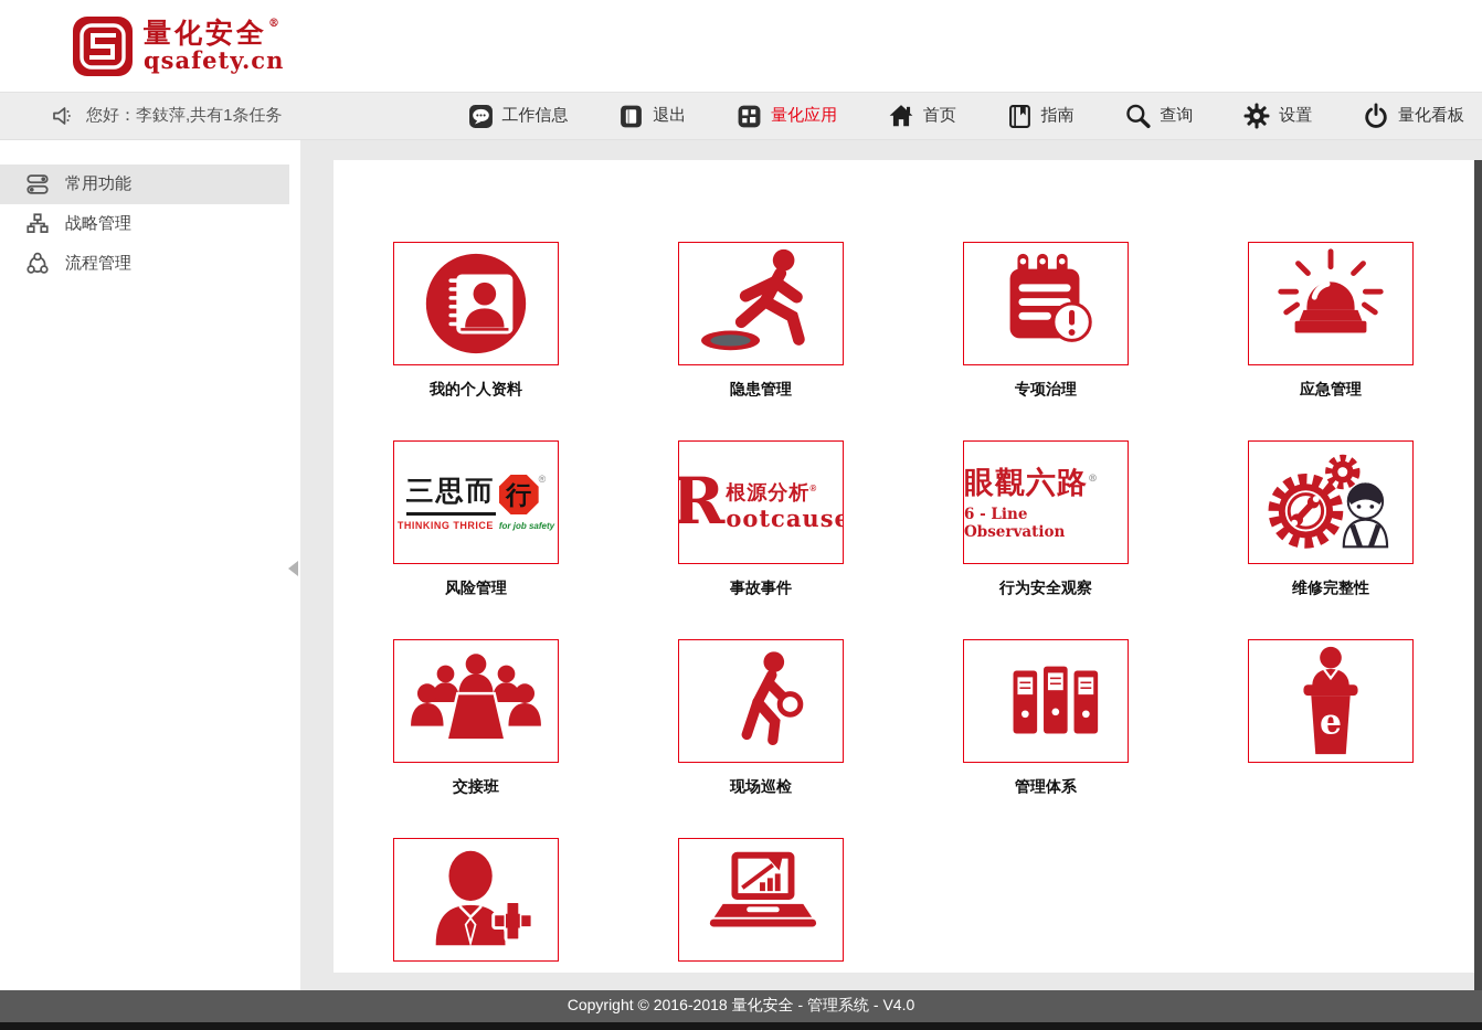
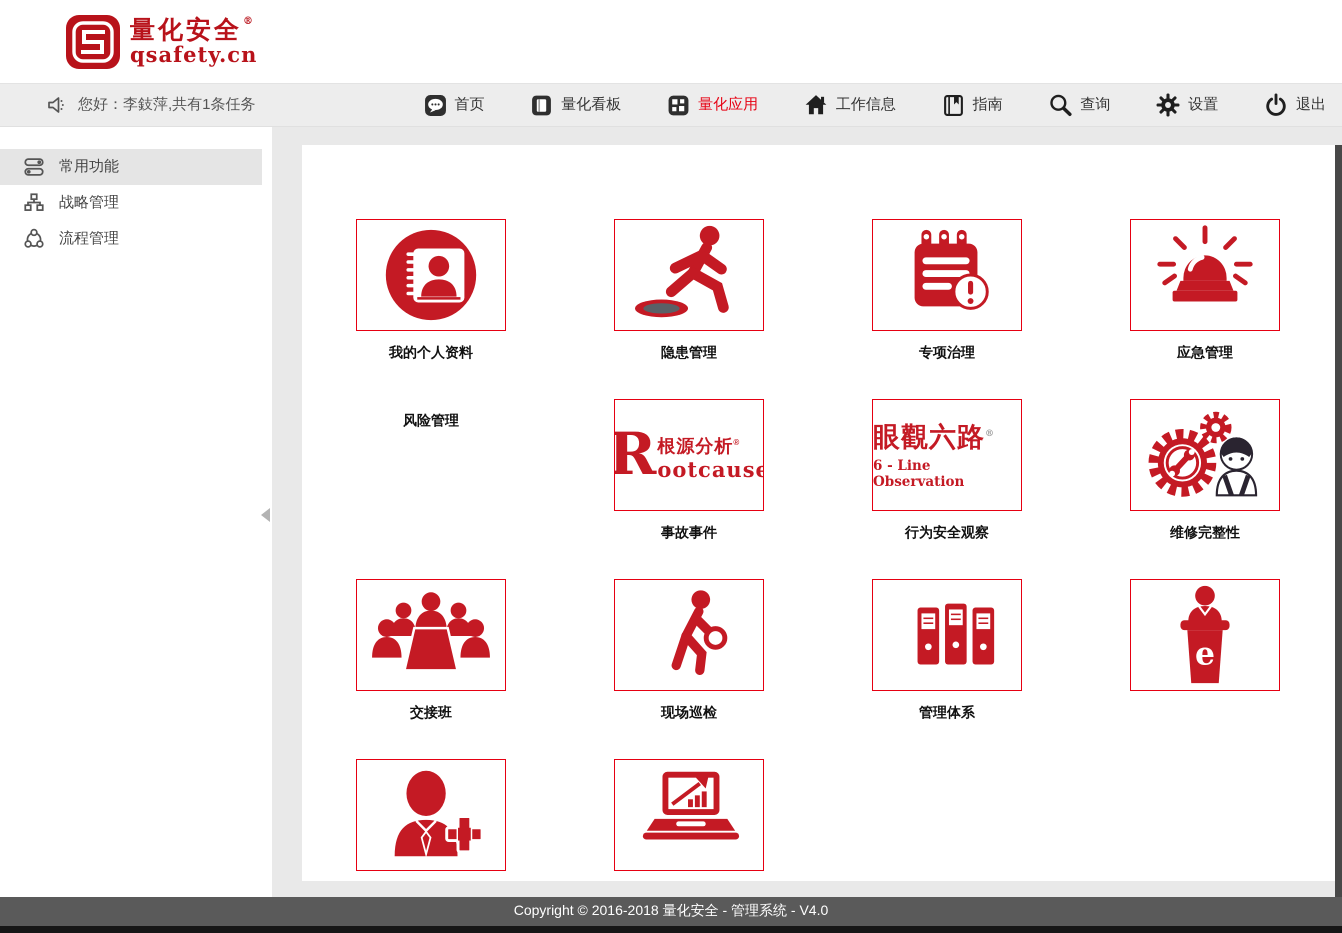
  量化安全®
  qsafety.cn
  您好：李鈘萍,共有1条任务
- 工作信息
+ 首页
- 退出
+ 量化看板
  量化应用
- 首页
+ 工作信息
  指南
  查询
  设置
- 量化看板
+ 退出
  常用功能
  战略管理
  流程管理
  我的个人资料
  隐患管理
  专项治理
  应急管理
- 三思而
- 行
- ®
- THINKING THRICE
- for job safety
  风险管理
  R
  根源分析®
  ootcause
  事故事件
  眼觀六路®
  6 - Line Observation
  行为安全观察
  维修完整性
  交接班
  现场巡检
  管理体系
  e
  Copyright © 2016-2018 量化安全 - 管理系统 - V4.0
